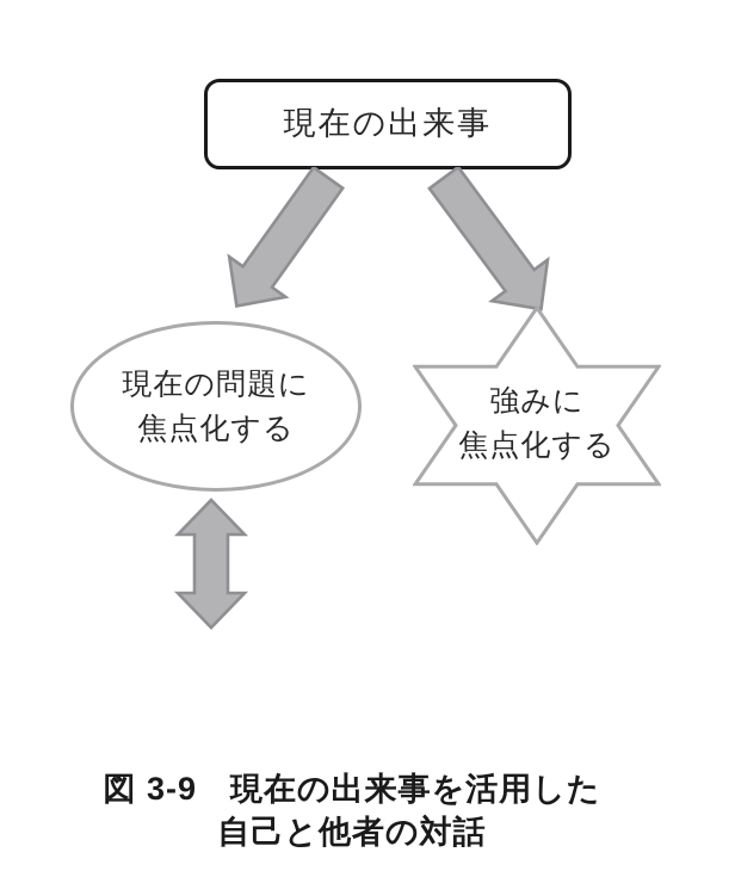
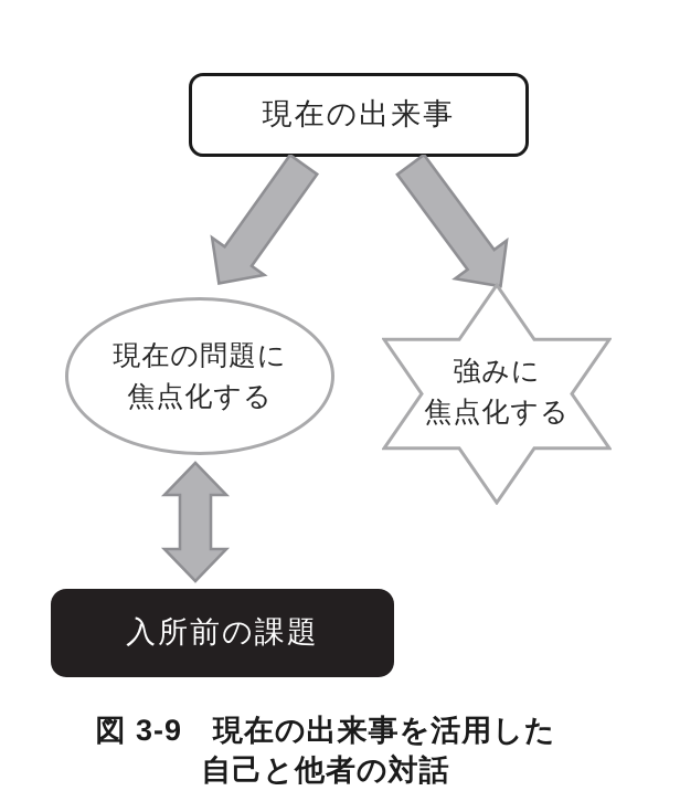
  現在の出来事
  強みに
  焦点化する
  現在の問題に
  焦点化する
+ 入所前の課題
  図 3-9 現在の出来事を活用した
  自己と他者の対話
